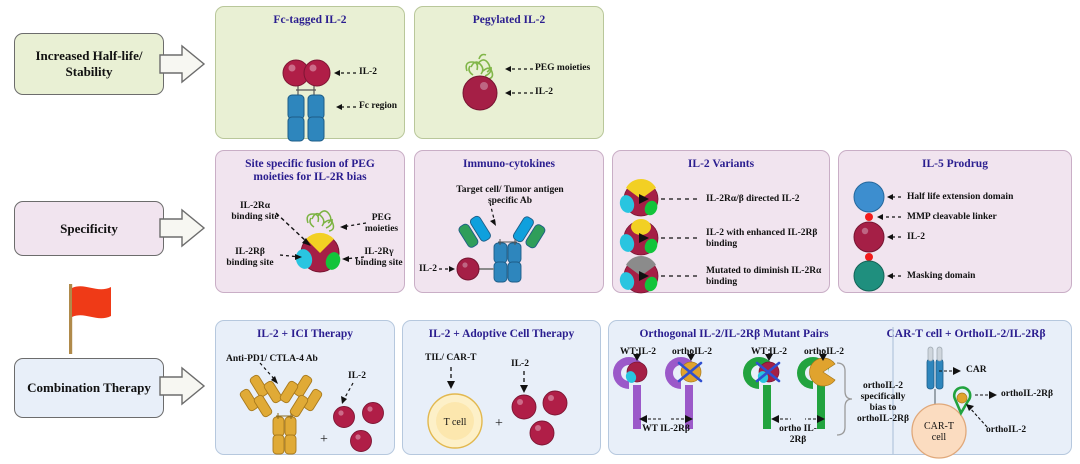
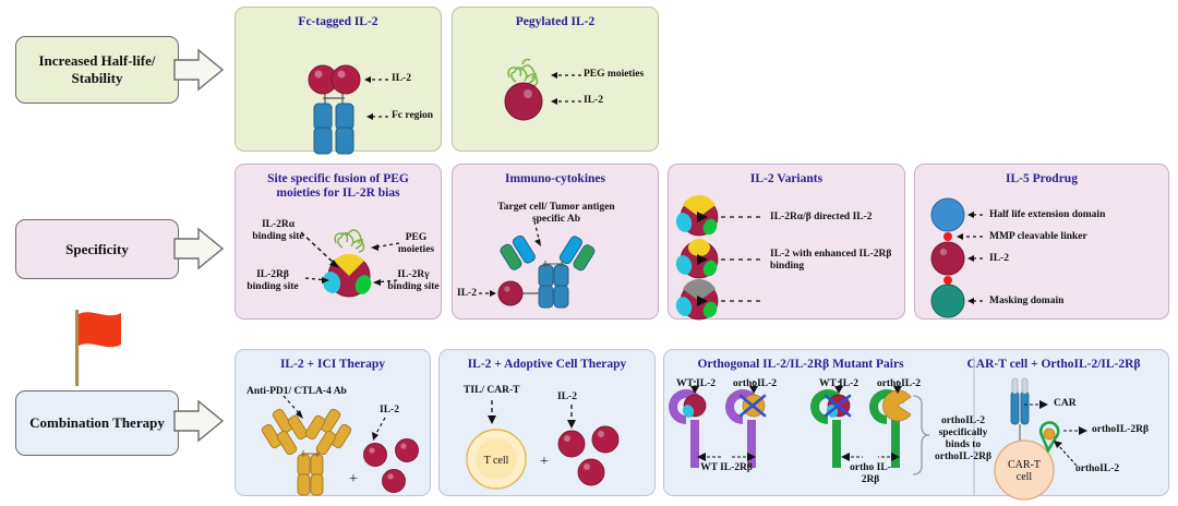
  Increased Half-life/ Stability
  Specificity
  Combination Therapy
  Fc-tagged IL-2
  IL-2
  Fc region
  Pegylated IL-2
  PEG moieties
  IL-2
  Site specific fusion of PEG moieties for IL-2R bias
  IL-2Rα binding site
  PEG moieties
  IL-2Rβ binding site
  IL-2Rγ binding site
  Immuno-cytokines
  Target cell/ Tumor antigen specific Ab
  IL-2
  IL-2 Variants
  IL-2Rα/β directed IL-2
  IL-2 with enhanced IL-2Rβ binding
- Mutated to diminish IL-2Rα binding
  IL-5 Prodrug
  Half life extension domain
  MMP cleavable linker
  IL-2
  Masking domain
  IL-2 + ICI Therapy
  +
  Anti-PD1/ CTLA-4 Ab
  IL-2
  IL-2 + Adoptive Cell Therapy
  T cell
  +
  TIL/ CAR-T
  IL-2
  Orthogonal IL-2/IL-2Rβ Mutant Pairs
  CAR-T cell + OrthoIL-2/IL-2Rβ
  CAR-T
  cell
  WT IL-2
  orthoIL-2
  WT IL-2
  orthoIL-2
  WT IL-2Rβ
  ortho IL-2Rβ
- orthoIL-2 specifically bias to orthoIL-2Rβ
+ orthoIL-2 specifically binds to orthoIL-2Rβ
  CAR
  orthoIL-2Rβ
  orthoIL-2
